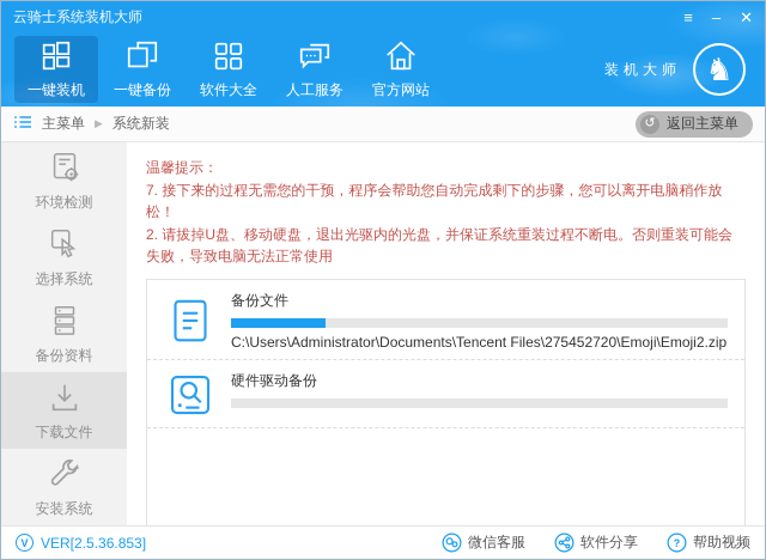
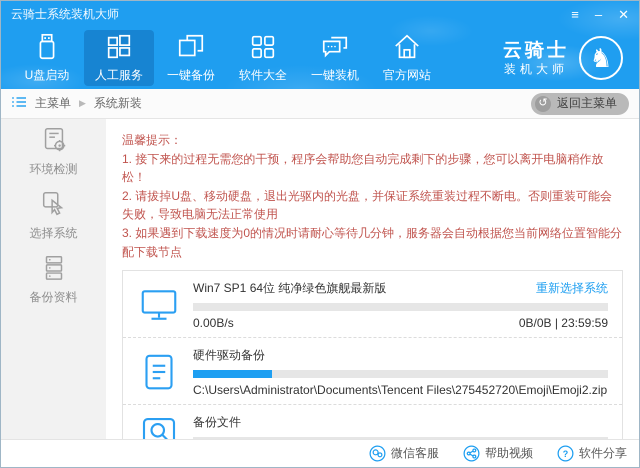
  云骑士系统装机大师
  ≡
  –
  ✕
+ U盘启动
- 一键装机
+ 人工服务
  一键备份
  软件大全
- 人工服务
+ 一键装机
  官方网站
+ 云骑士
  装机大师
  ♞
  主菜单
  ▶
  系统新装
  ↺
  返回主菜单
  环境检测
  选择系统
  备份资料
- 下载文件
- 安装系统
  温馨提示：
- 7. 接下来的过程无需您的干预，程序会帮助您自动完成剩下的步骤，您可以离开电脑稍作放松！
+ 1. 接下来的过程无需您的干预，程序会帮助您自动完成剩下的步骤，您可以离开电脑稍作放松！
  2. 请拔掉U盘、移动硬盘，退出光驱内的光盘，并保证系统重装过程不断电。否则重装可能会失败，导致电脑无法正常使用
+ 3. 如果遇到下载速度为0的情况时请耐心等待几分钟，服务器会自动根据您当前网络位置智能分配下载节点
+ Win7 SP1 64位 纯净绿色旗舰最新版
+ 重新选择系统
+ 0.00B/s
+ 0B/0B | 23:59:59
- 备份文件
+ 硬件驱动备份
  C:\Users\Administrator\Documents\Tencent Files\275452720\Emoji\Emoji2.zip
- 硬件驱动备份
+ 备份文件
- V
- VER[2.5.36.853]
  微信客服
- 软件分享
+ 帮助视频
  ?
- 帮助视频
+ 软件分享
